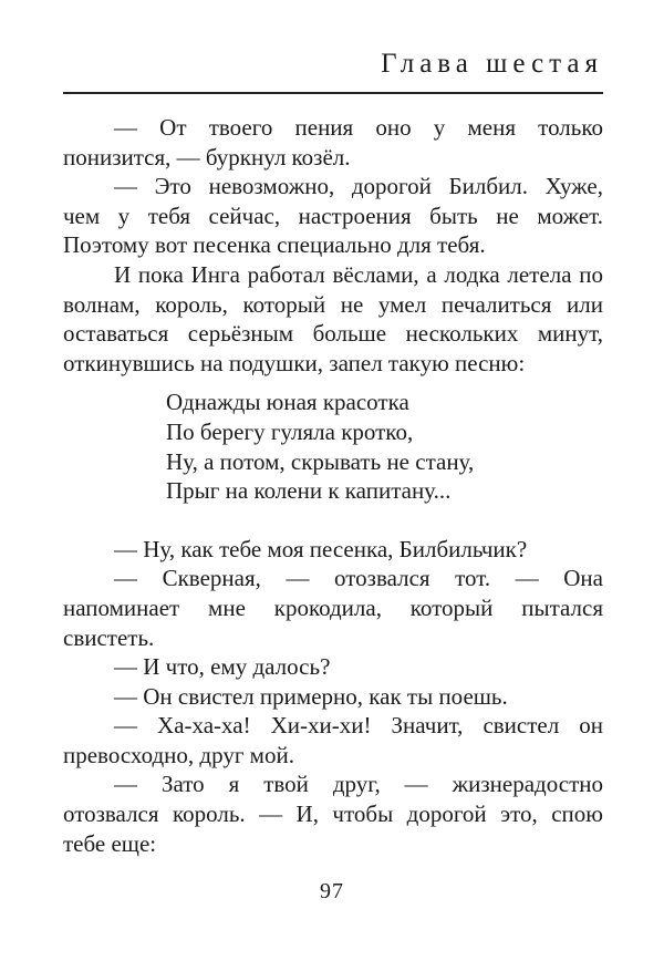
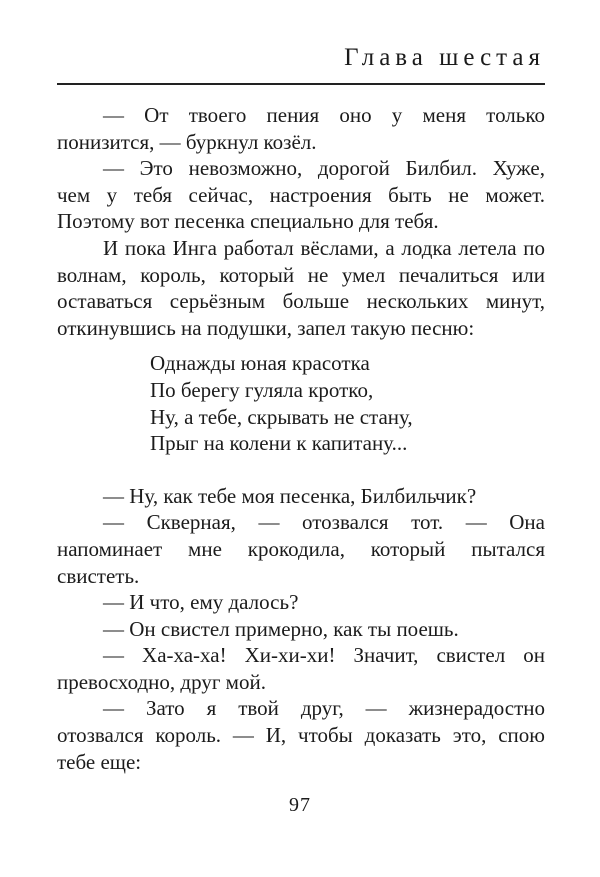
  Глава шестая
  — От твоего пения оно у меня только
  понизится, — буркнул козёл.
  — Это невозможно, дорогой Билбил. Хуже,
  чем у тебя сейчас, настроения быть не может.
  Поэтому вот песенка специально для тебя.
  И пока Инга работал вёслами, а лодка летела по
  волнам, король, который не умел печалиться или
  оставаться серьёзным больше нескольких минут,
  откинувшись на подушки, запел такую песню:
  Однажды юная красотка
  По берегу гуляла кротко,
- Ну, а потом, скрывать не стану,
+ Ну, а тебе, скрывать не стану,
  Прыг на колени к капитану...
  — Ну, как тебе моя песенка, Билбильчик?
  — Скверная, — отозвался тот. — Она
  напоминает мне крокодила, который пытался
  свистеть.
  — И что, ему далось?
  — Он свистел примерно, как ты поешь.
  — Ха-ха-ха! Хи-хи-хи! Значит, свистел он
  превосходно, друг мой.
  — Зато я твой друг, — жизнерадостно
- отозвался король. — И, чтобы дорогой это, спою
+ отозвался король. — И, чтобы доказать это, спою
  тебе еще:
  97
